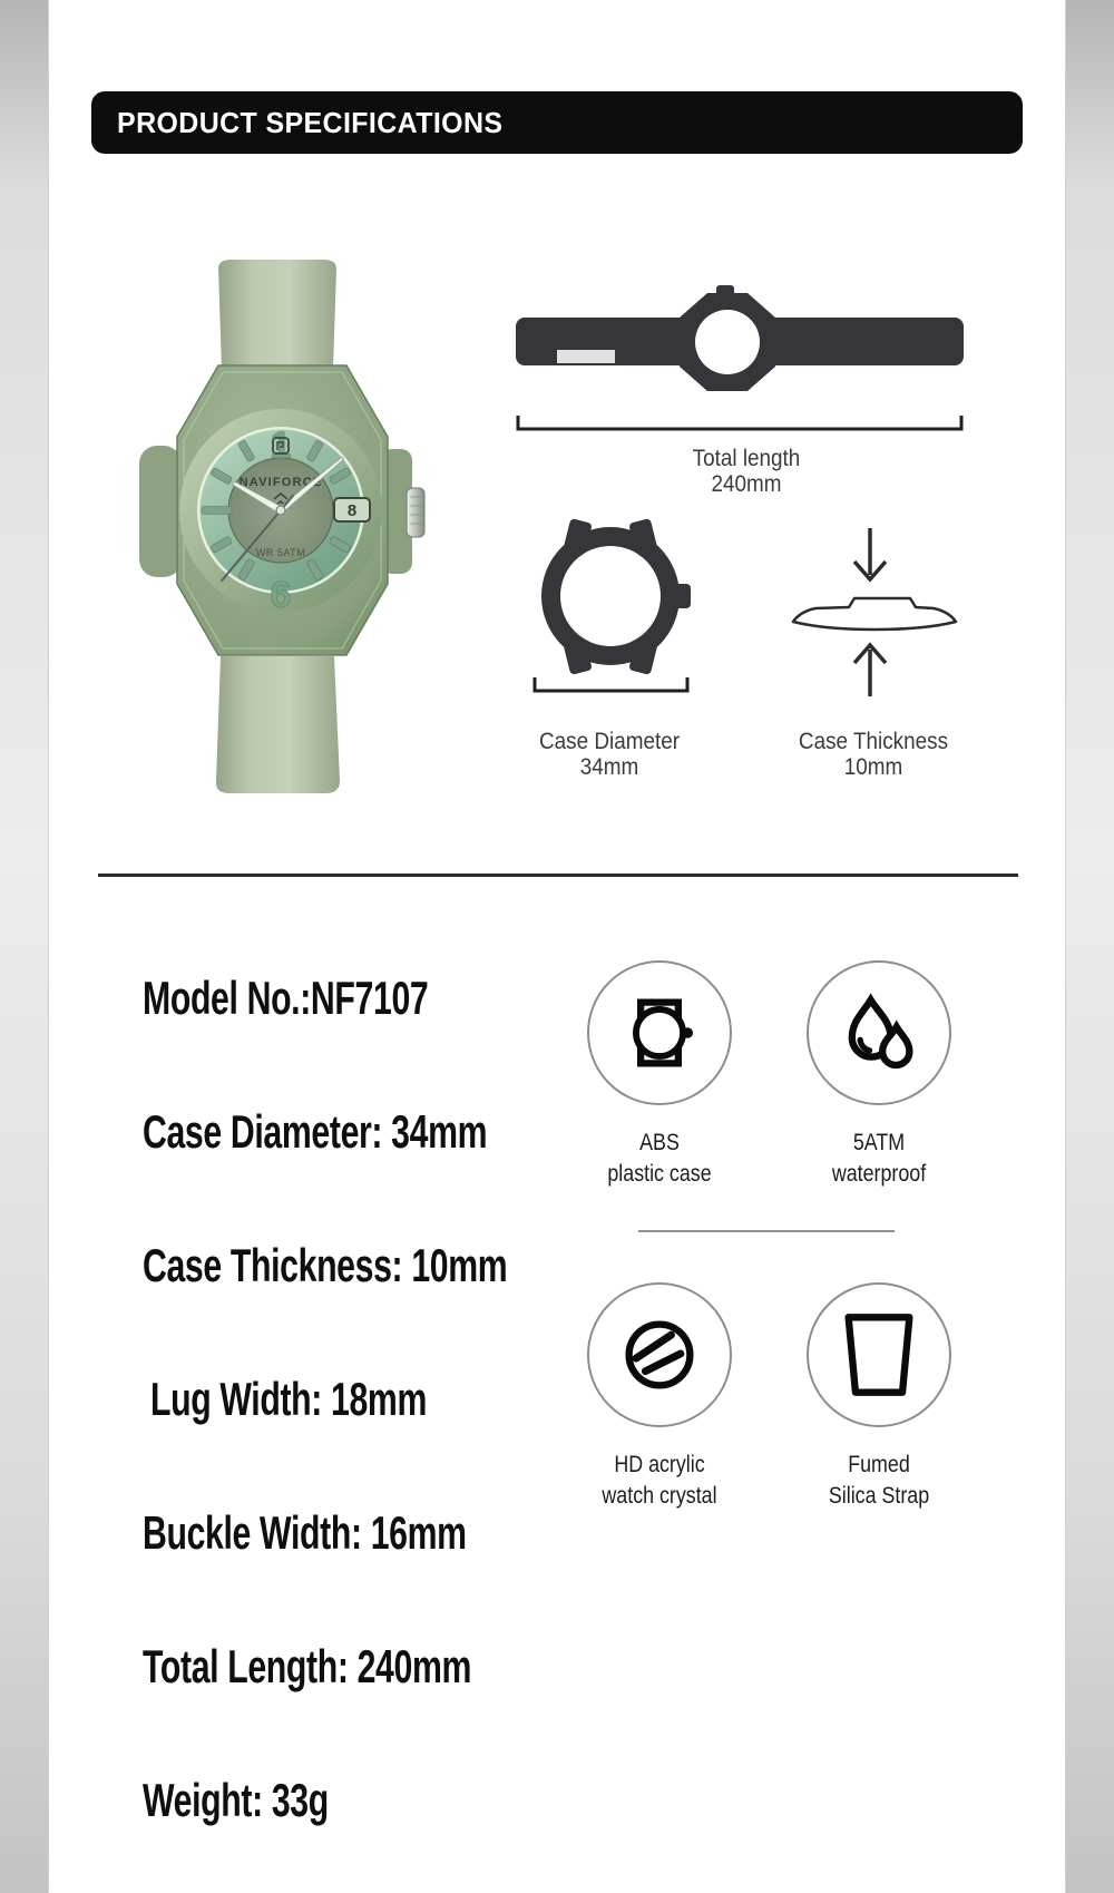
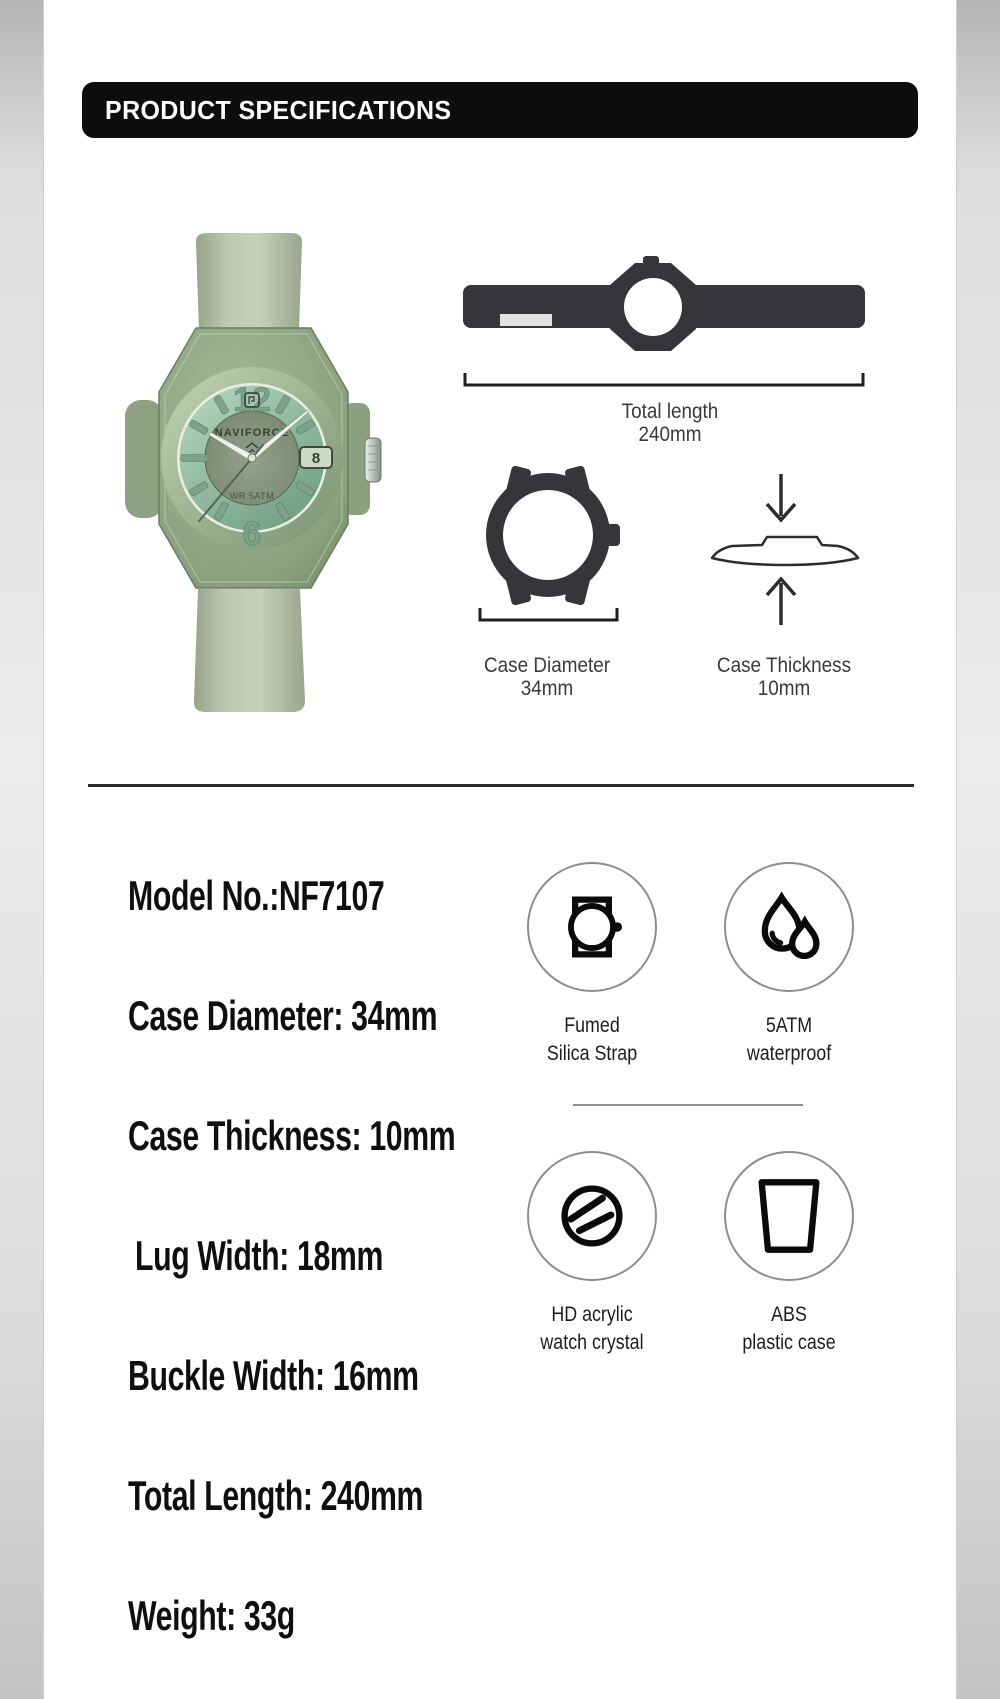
  PRODUCT SPECIFICATIONS
- 1
+ 12
  6
  8
  NAVIFORC
  WR 5ATM
  Total length
  240mm
  Case Diameter
  34mm
  Case Thickness
  10mm
  Model No.:NF7107
  Case Diameter: 34mm
  Case Thickness: 10mm
  Lug Width: 18mm
  Buckle Width: 16mm
  Total Length: 240mm
  Weight: 33g
- ABS
+ Fumed
- plastic case
+ Silica Strap
  5ATM
  waterproof
  HD acrylic
  watch crystal
- Fumed
+ ABS
- Silica Strap
+ plastic case
